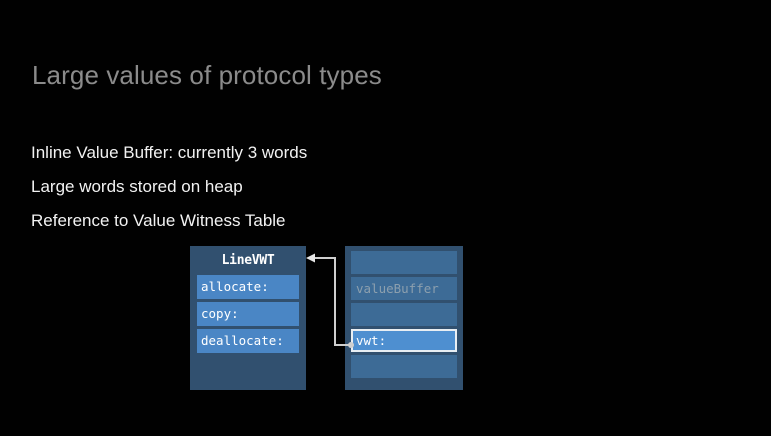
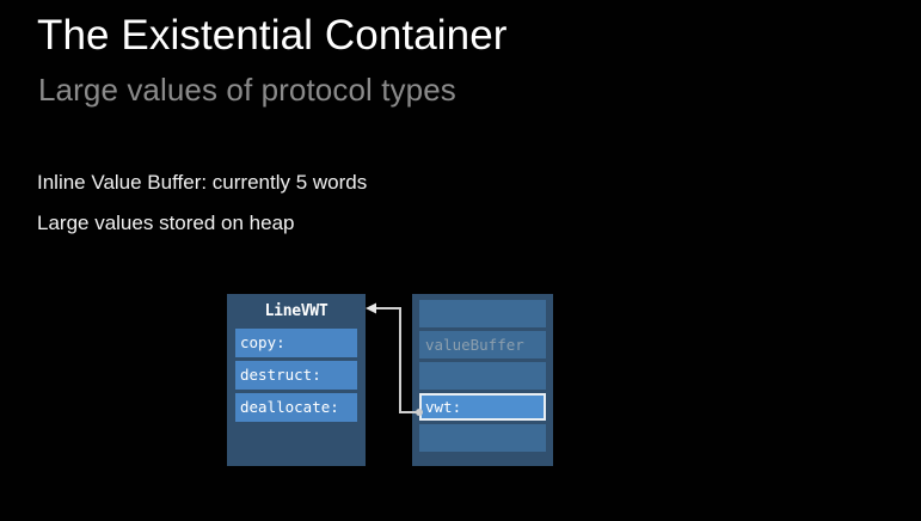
+ The Existential Container
  Large values of protocol types
- Inline Value Buffer: currently 3 words
+ Inline Value Buffer: currently 5 words
- Large words stored on heap
+ Large values stored on heap
- Reference to Value Witness Table
  LineVWT
- allocate:
  copy:
+ destruct:
  deallocate:
  valueBuffer
  vwt:
